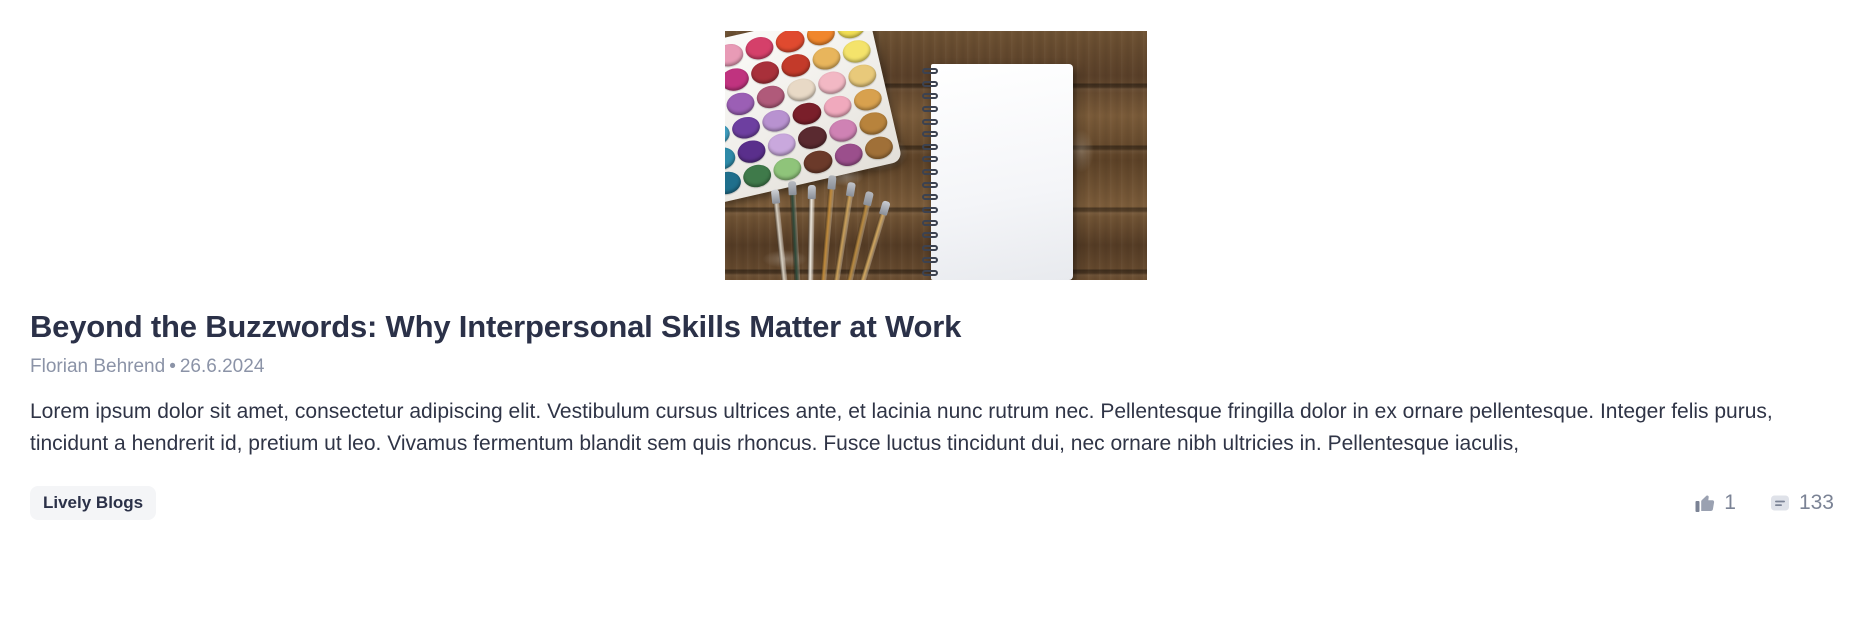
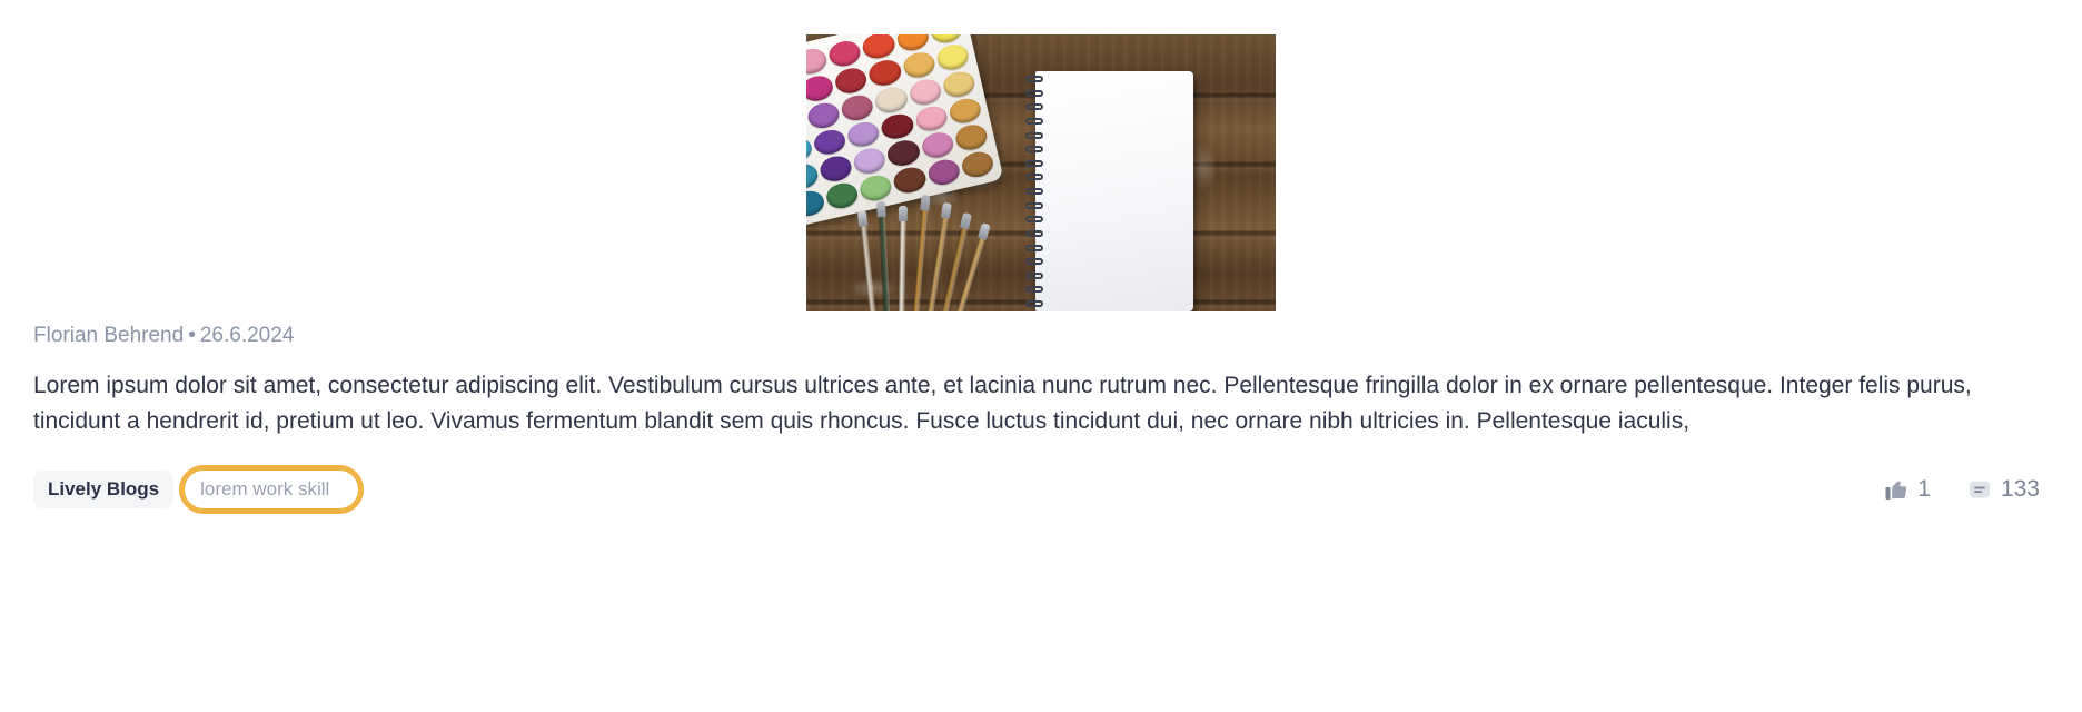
- Beyond the Buzzwords: Why Interpersonal Skills Matter at Work
  Florian Behrend • 26.6.2024
  Lorem ipsum dolor sit amet, consectetur adipiscing elit. Vestibulum cursus ultrices ante, et lacinia nunc rutrum nec. Pellentesque fringilla dolor in ex ornare pellentesque. Integer felis purus, tincidunt a hendrerit id, pretium ut leo. Vivamus fermentum blandit sem quis rhoncus. Fusce luctus tincidunt dui, nec ornare nibh ultricies in. Pellentesque iaculis,
  Lively Blogs
+ lorem work skill
  1
  133
